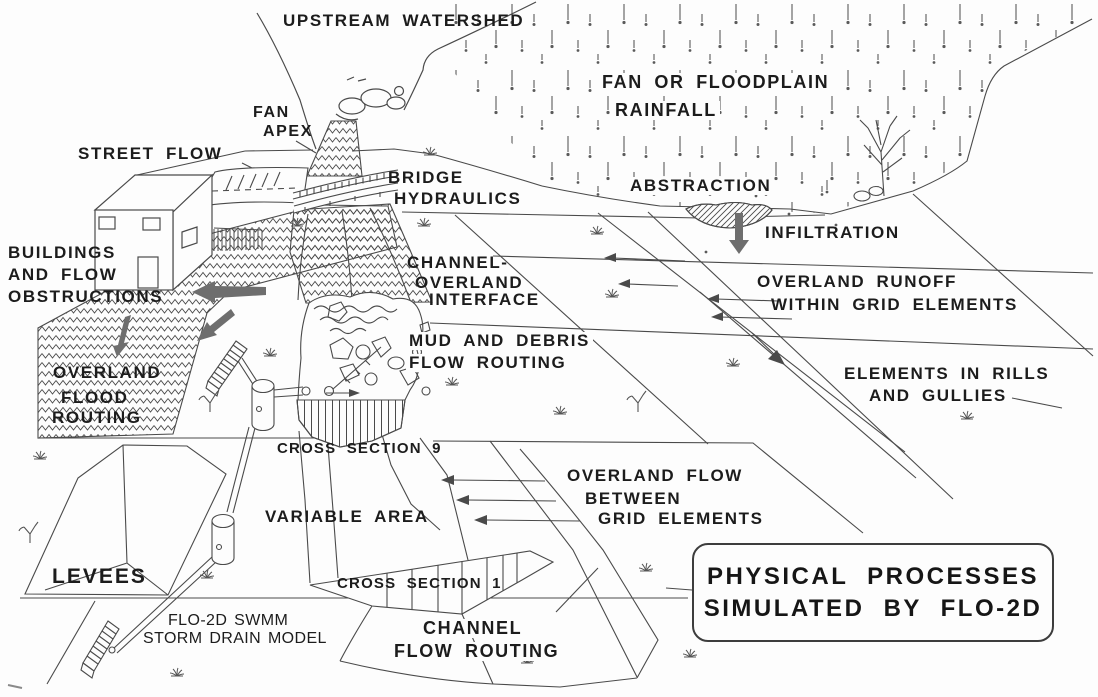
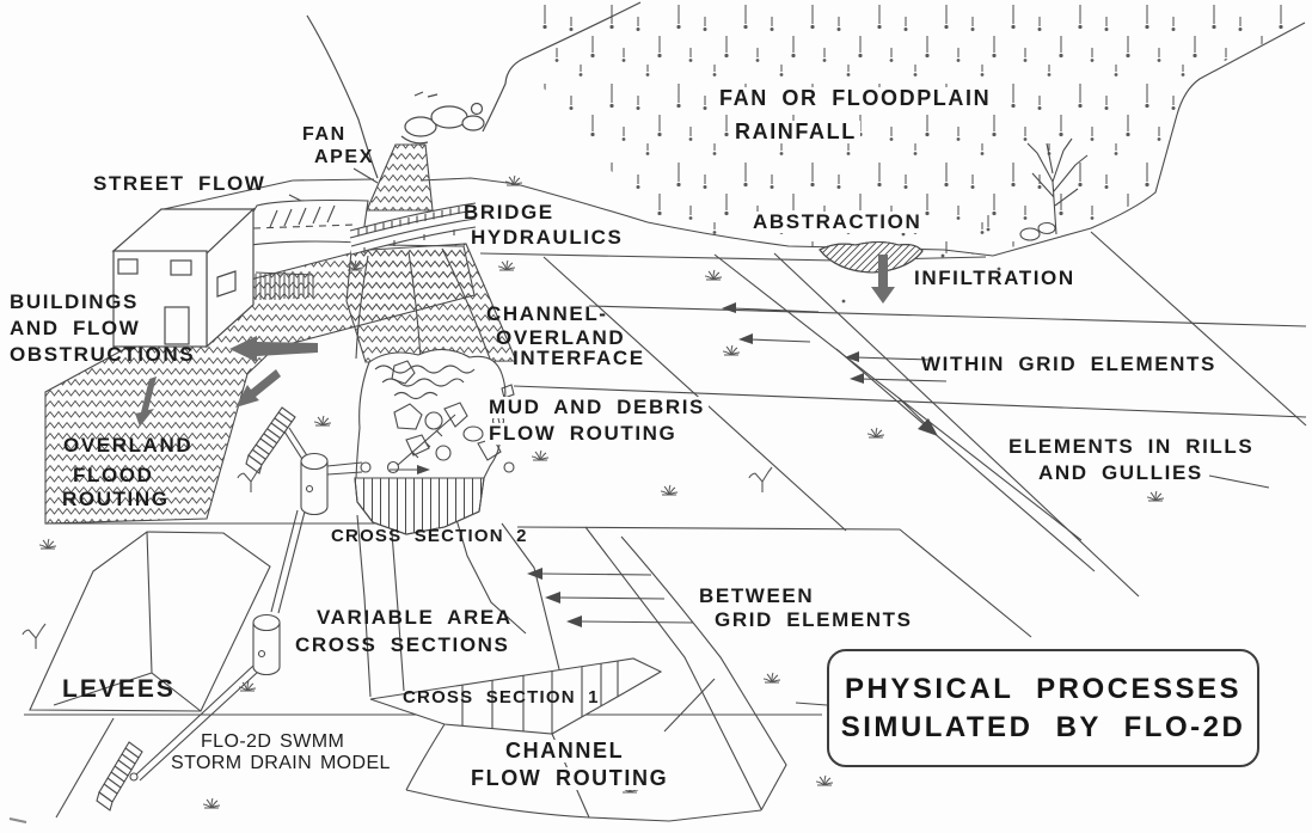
- UPSTREAM WATERSHED
  FAN OR FLOODPLAIN
  RAINFALL
  FAN
  APEX
  STREET FLOW
  BRIDGE
  HYDRAULICS
  ABSTRACTION
  INFILTRATION
  BUILDINGS
  AND FLOW
  OBSTRUCTIONS
  CHANNEL-
  OVERLAND
  INTERFACE
- OVERLAND RUNOFF
  WITHIN GRID ELEMENTS
  MUD AND DEBRIS
  FLOW ROUTING
  ELEMENTS IN RILLS
  AND GULLIES
  OVERLAND
  FLOOD
  ROUTING
- CROSS SECTION 9
+ CROSS SECTION 2
- OVERLAND FLOW
  BETWEEN
  GRID ELEMENTS
  VARIABLE AREA
+ CROSS SECTIONS
  LEVEES
  CROSS SECTION 1
  FLO-2D SWMM
  STORM DRAIN MODEL
  CHANNEL
  FLOW ROUTING
  PHYSICAL PROCESSES
  SIMULATED BY FLO-2D
